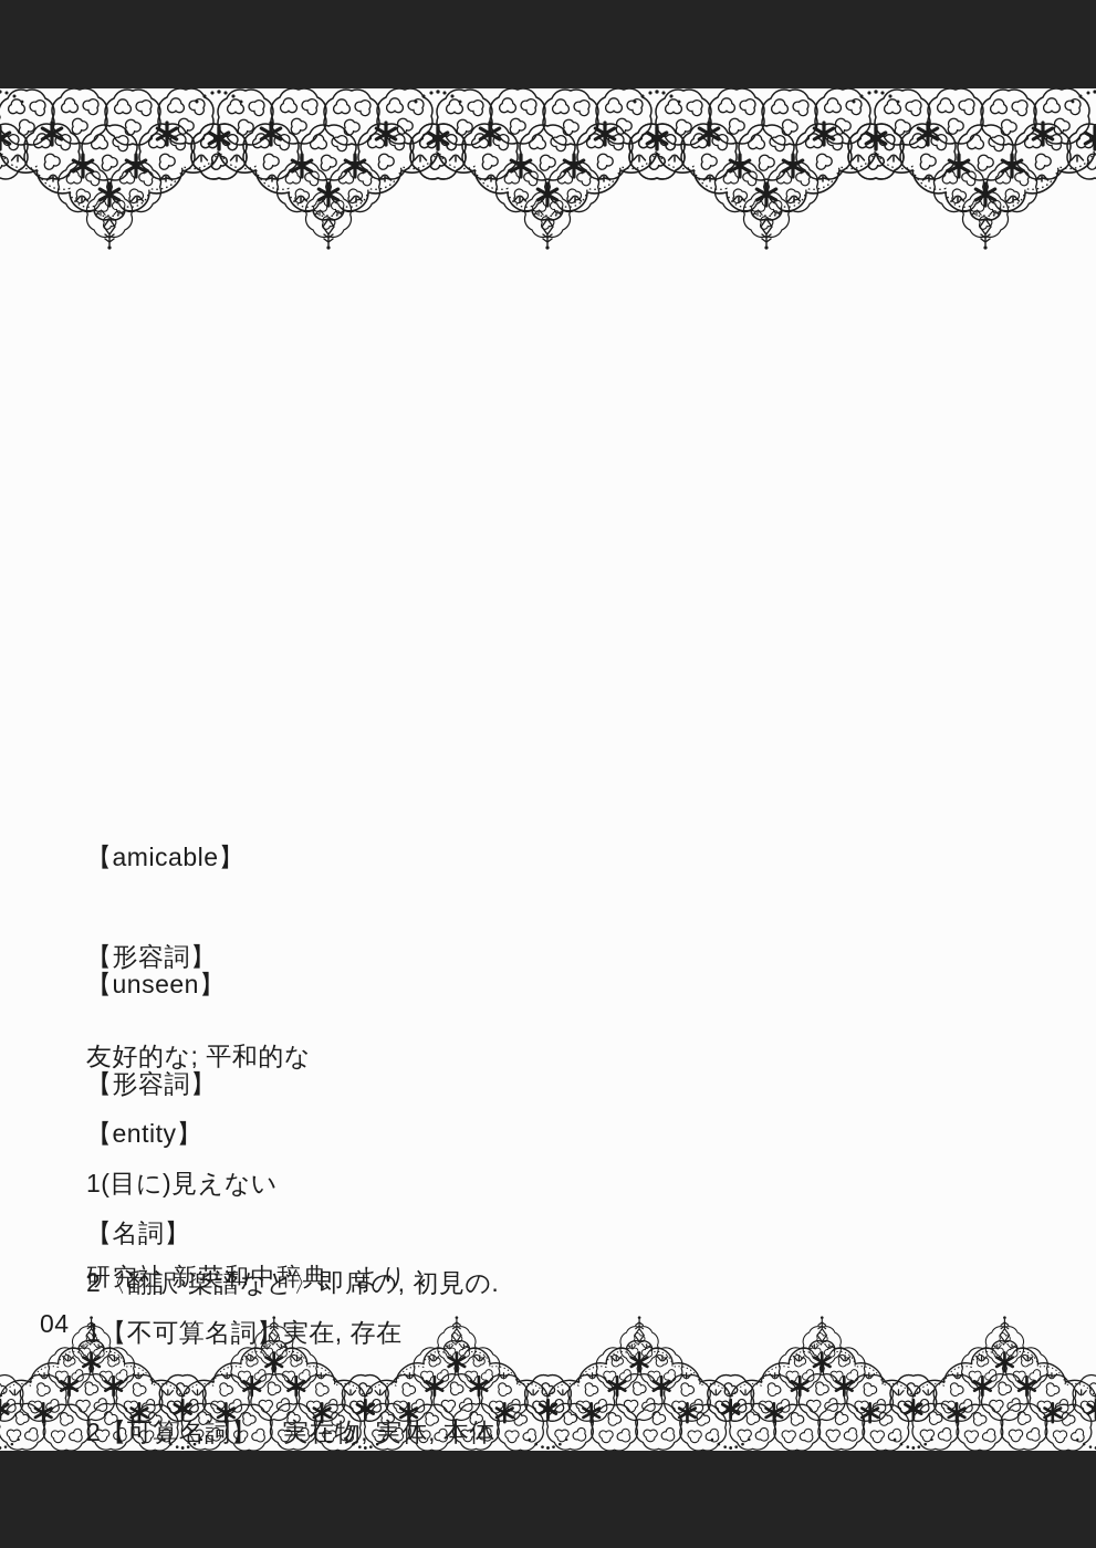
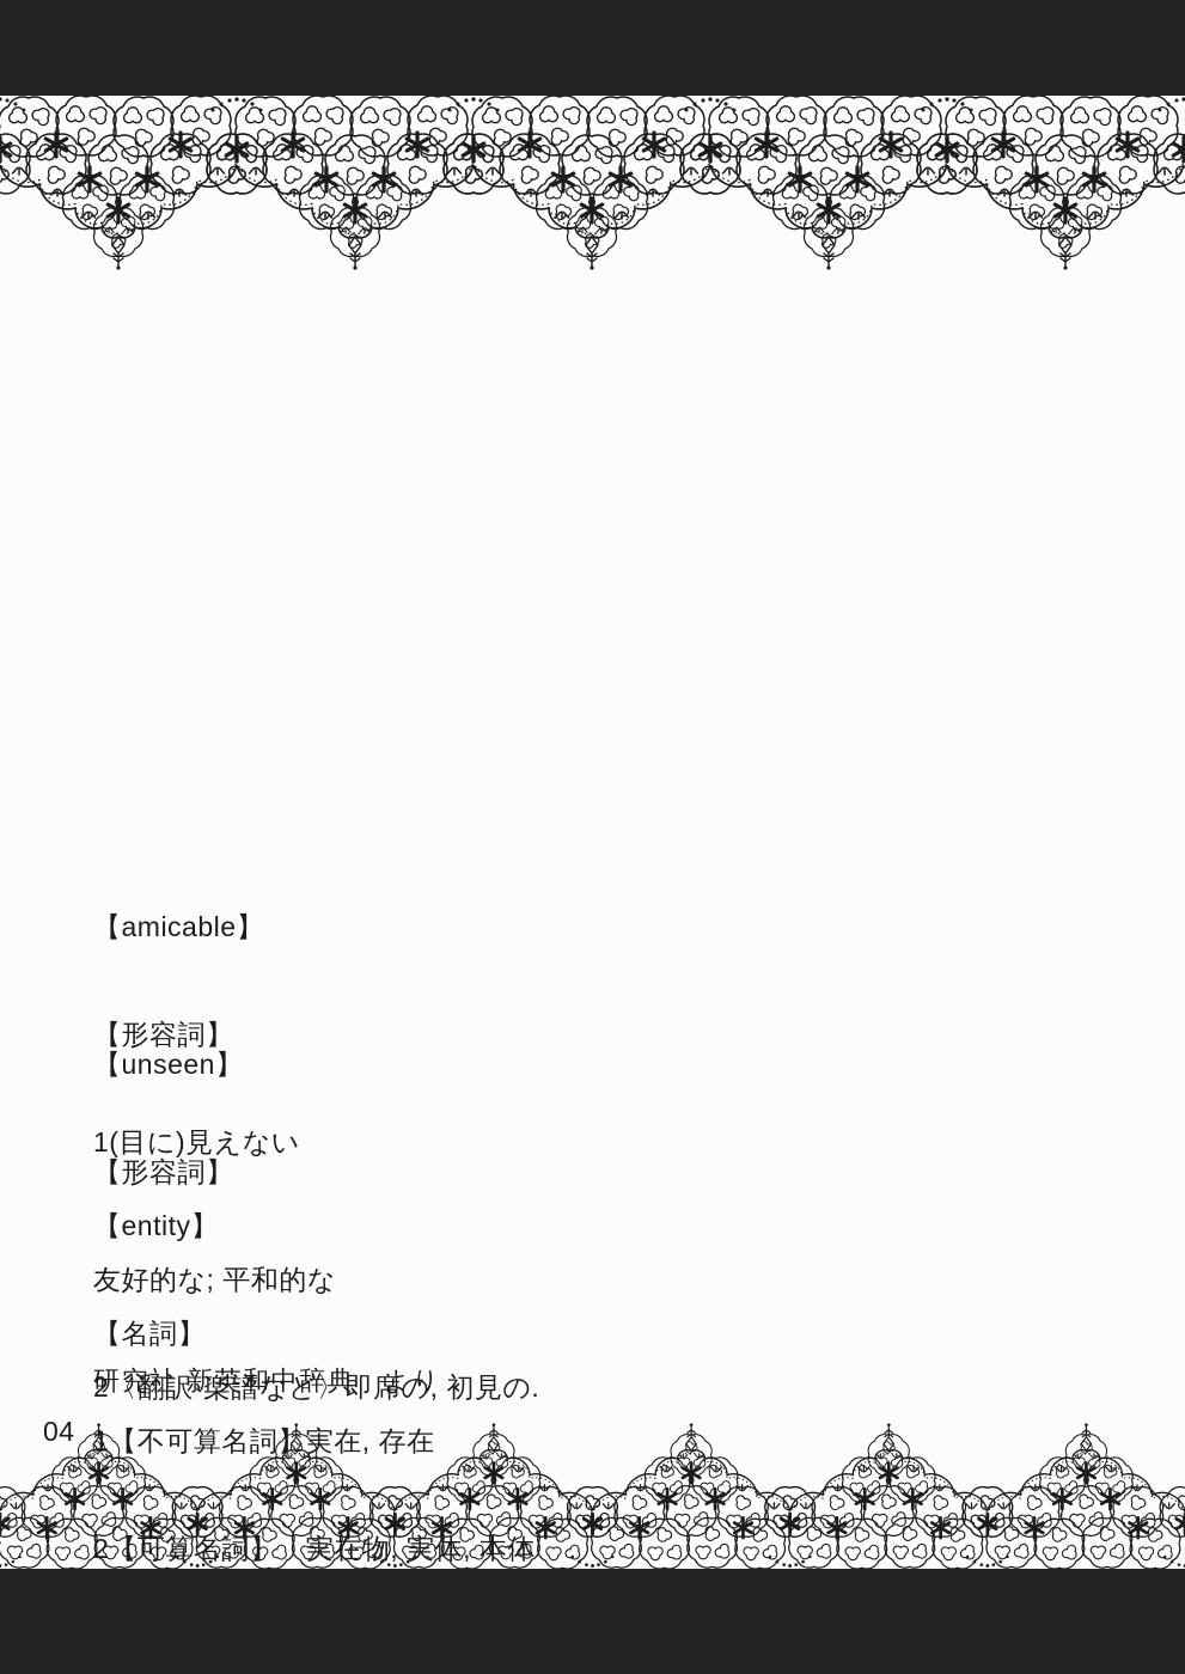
  【amicable】
  【形容詞】
- 友好的な; 平和的な
+ 1(目に)見えない
  【unseen】
  【形容詞】
- 1(目に)見えない
+ 友好的な; 平和的な
  2〈翻訳·楽譜など〉即席の, 初見の.
  【entity】
  【名詞】
  【不可算名詞】実在, 存在
  2【可算名詞】 実在物 実体, 本
  研究社 新英和中辞典 より
  04
